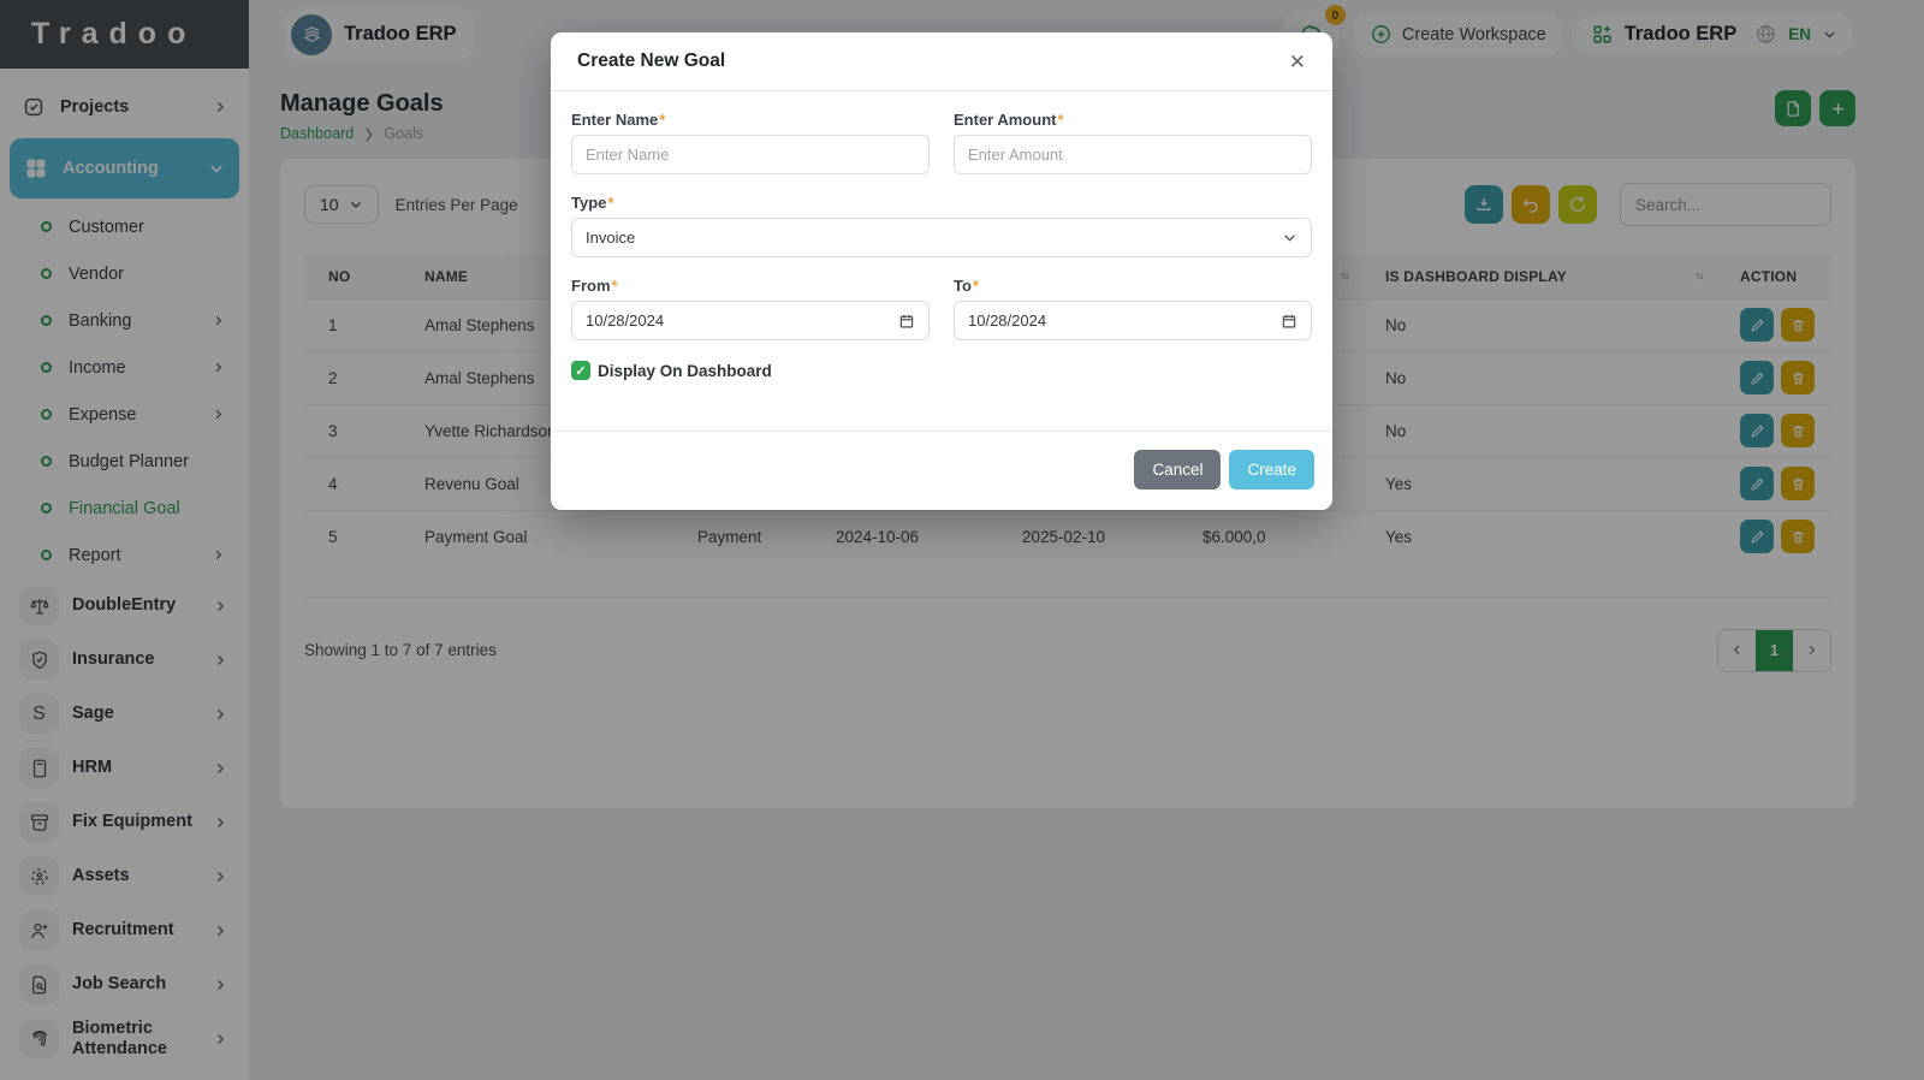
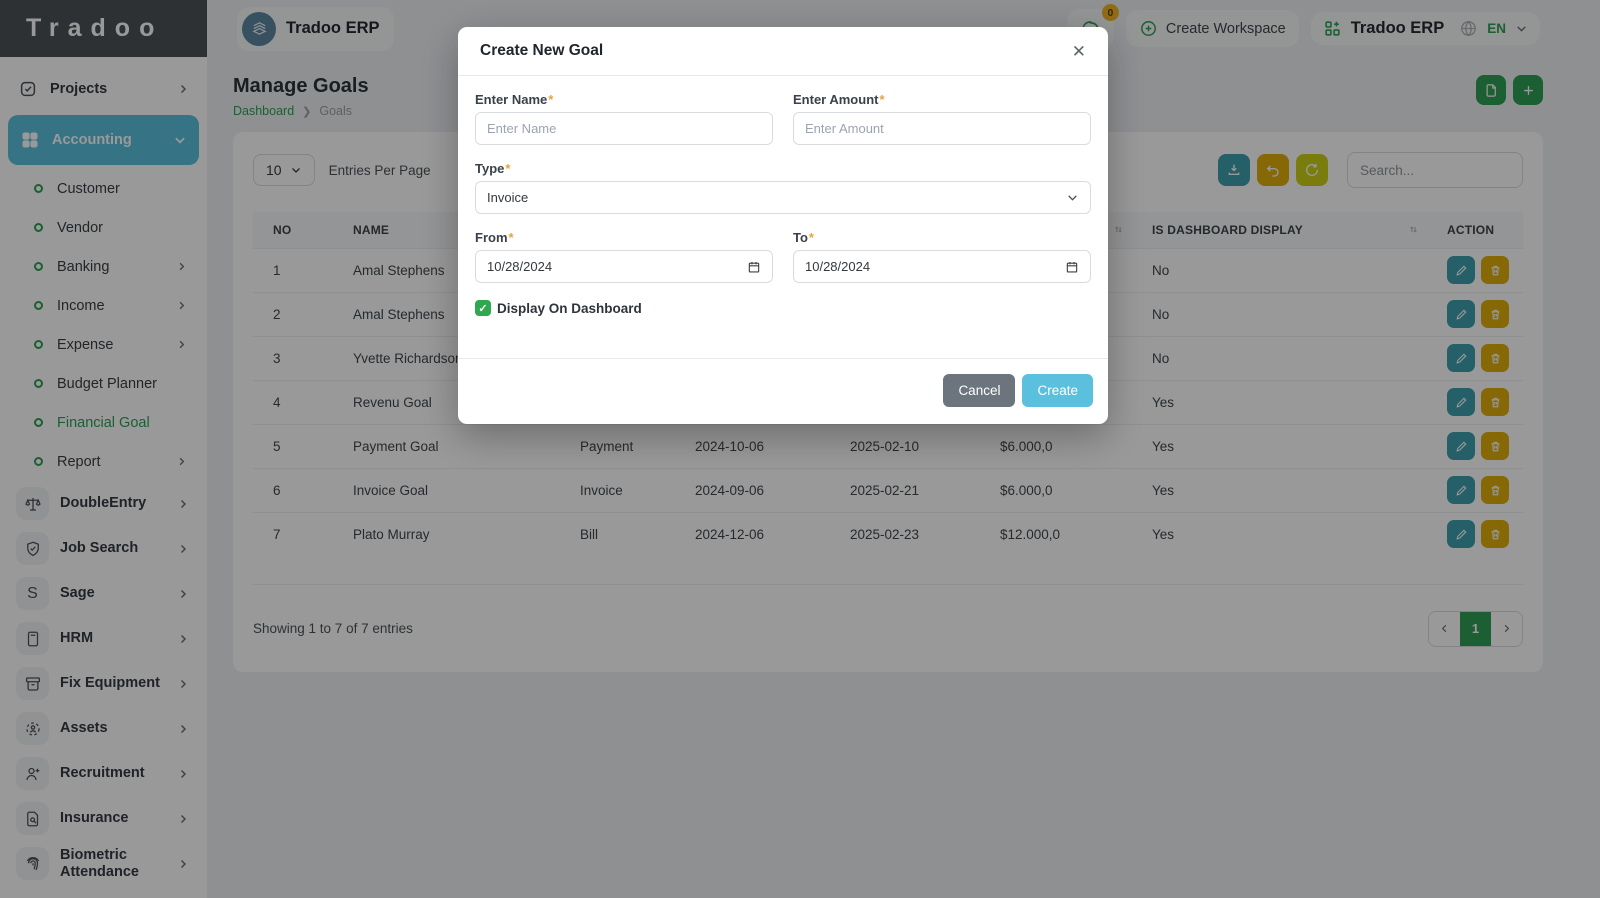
  Tradoo
  Projects
  Accounting
  Customer
  Vendor
  Banking
  Income
  Expense
  Budget Planner
  Financial Goal
  Report
  DoubleEntry
- Insurance
+ Job Search
  S
  Sage
  HRM
  Fix Equipment
  Assets
  Recruitment
- Job Search
+ Insurance
  Biometric Attendance
  Tradoo ERP
  0
  Create Workspace
  Tradoo ERP
  EN
  Manage Goals
  Dashboard
  ❯
  Goals
  10
  Entries Per Page
  Search...
  NO	NAME					IS DASHBOARD DISPLAY	ACTION
  1	Amal Stephens					No
  2	Amal Stephens					No
  3	Yvette Richardso					No
  4	Revenu Goal					Yes
  5	Payment Goal	Payment	2024-10-06	2025-02-10	$6.000,0	Yes
+ 6	Invoice Goal	Invoice	2024-09-06	2025-02-21	$6.000,0	Yes
+ 7	Plato Murray	Bill	2024-12-06	2025-02-23	$12.000,0	Yes
  Showing 1 to 7 of 7 entries
  1
  Create New Goal
  ✕
  Enter Name*
  Enter Name
  Enter Amount*
  Enter Amount
  Type*
  Invoice
  From*
  10/28/2024
  To*
  10/28/2024
  ✓
  Display On Dashboard
  Cancel
  Create
